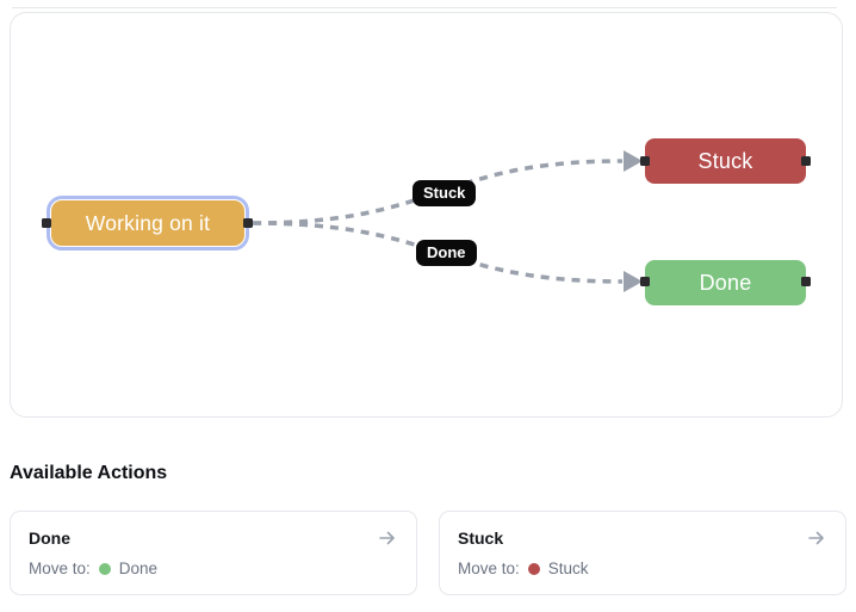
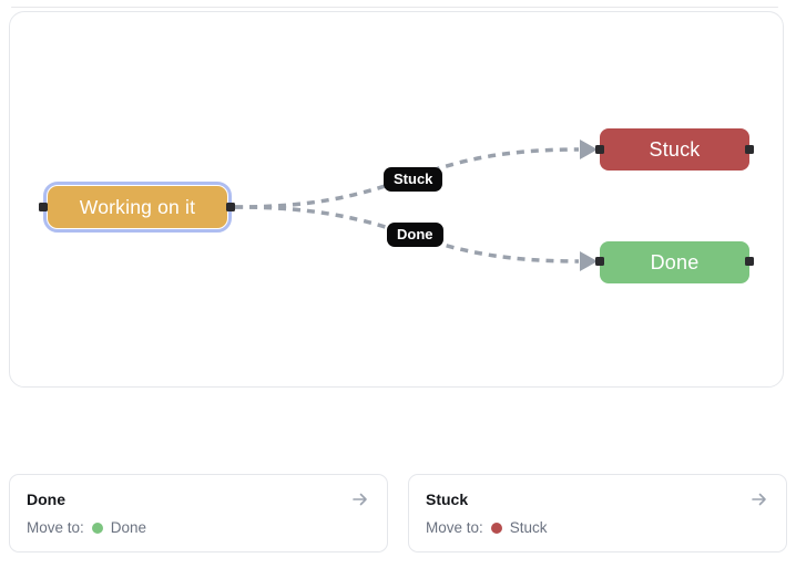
  Working on it
  Stuck
  Done
  Stuck
  Done
- Available Actions
  Done
  Move to:
  Done
  Stuck
  Move to:
  Stuck
